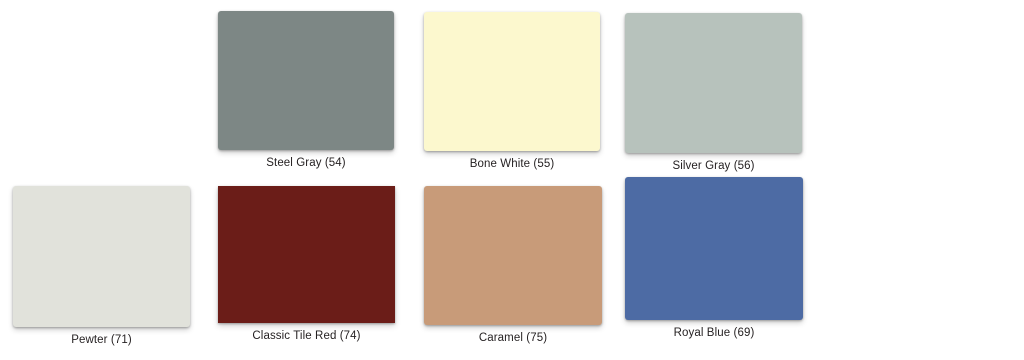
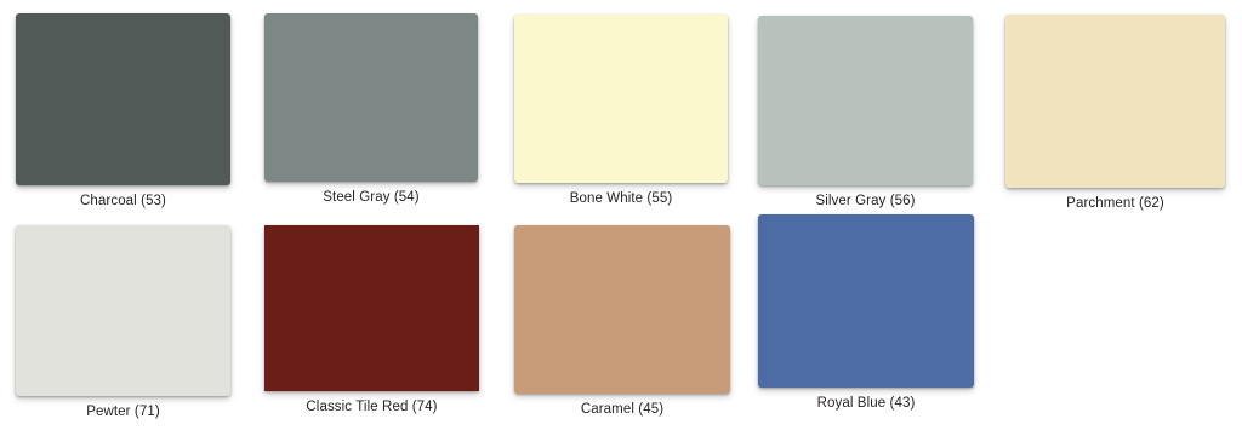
+ Charcoal (53)
  Steel Gray (54)
  Bone White (55)
  Silver Gray (56)
+ Parchment (62)
  Pewter (71)
  Classic Tile Red (74)
- Caramel (75)
+ Caramel (45)
- Royal Blue (69)
+ Royal Blue (43)
